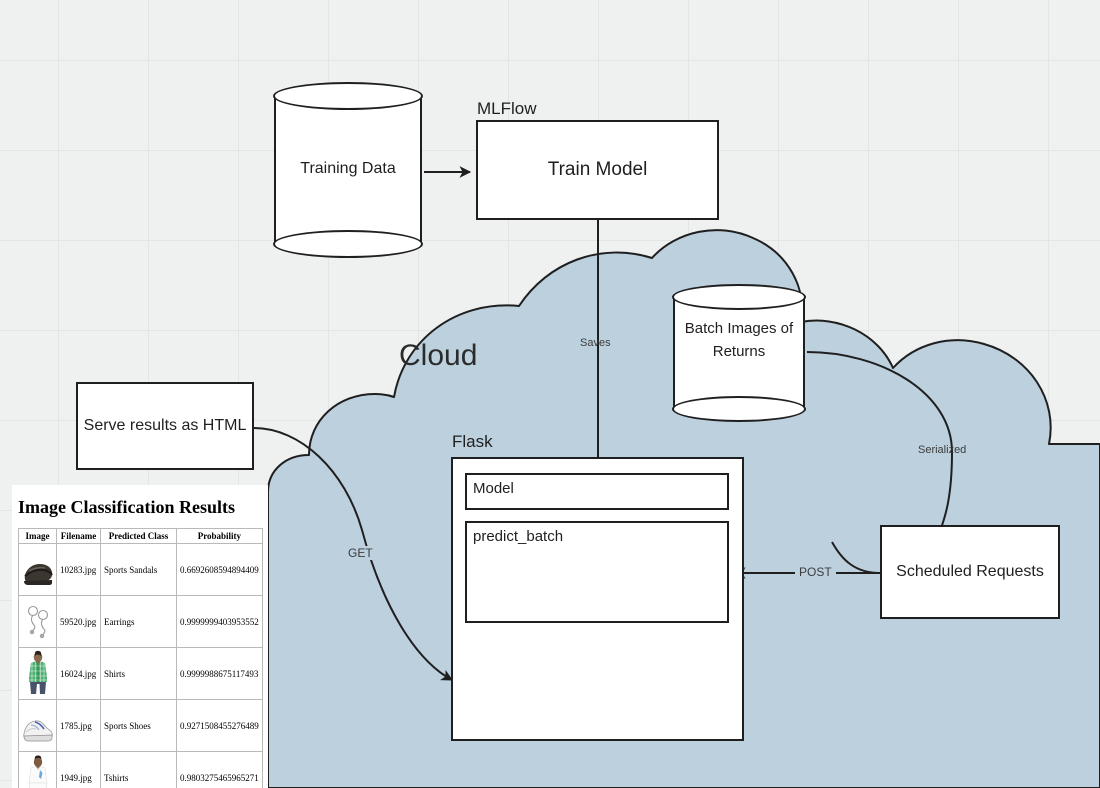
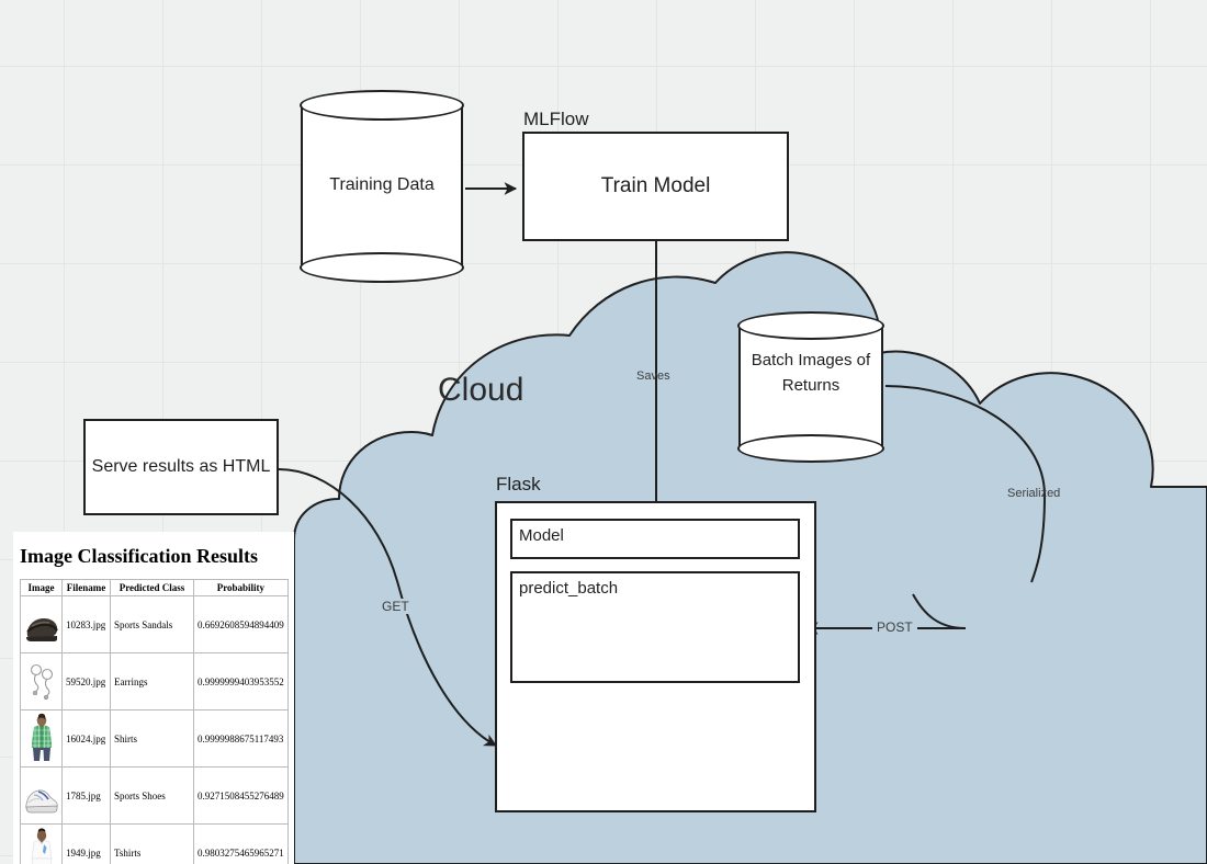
  Training Data
  MLFlow
  Train Model
  Cloud
  Batch Images of Returns
  Flask
  Model
  predict_batch
- Scheduled Requests
  Serve results as HTML
  Saves
  Serialized
  POST
  GET
  Image Classification Results
  Image	Filename	Predicted Class	Probability
  	10283.jpg	Sports Sandals	0.6692608594894409
  	59520.jpg	Earrings	0.9999999403953552
  	16024.jpg	Shirts	0.9999988675117493
  	1785.jpg	Sports Shoes	0.9271508455276489
  	1949.jpg	Tshirts	0.9803275465965271
